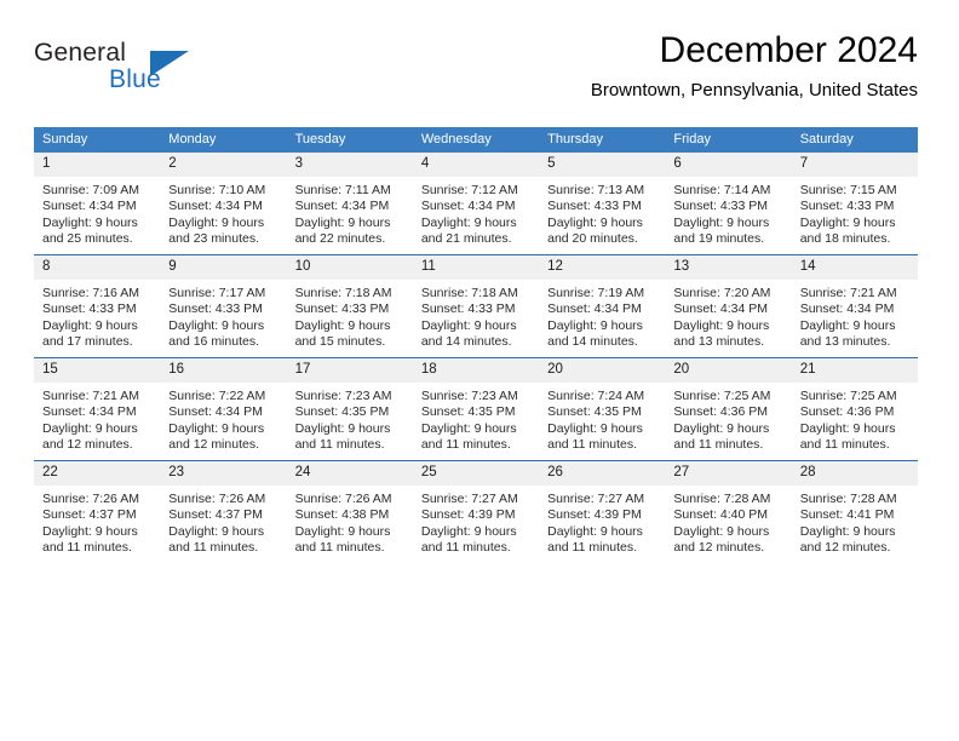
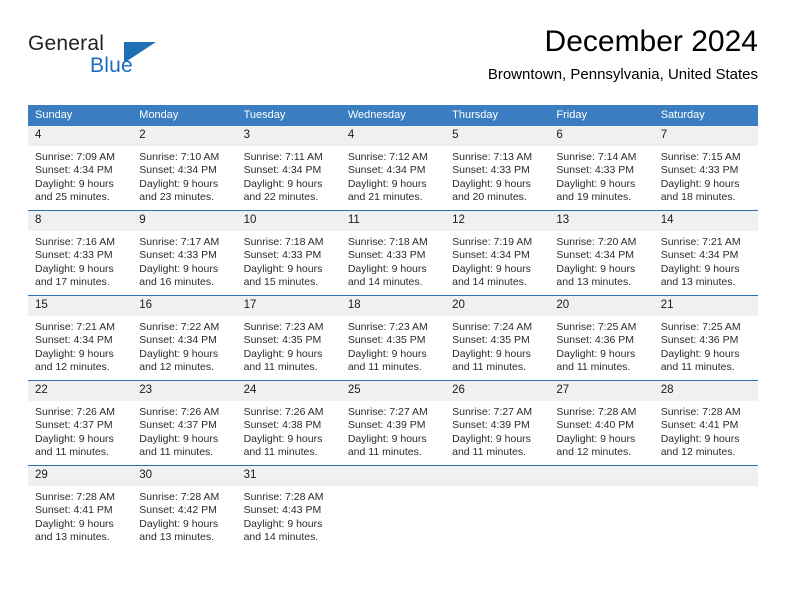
  General
  Blue
  December 2024
  Browntown, Pennsylvania, United States
  Sunday	Monday	Tuesday	Wednesday	Thursday	Friday	Saturday
- 1Sunrise: 7:09 AMSunset: 4:34 PMDaylight: 9 hoursand 25 minutes.	2Sunrise: 7:10 AMSunset: 4:34 PMDaylight: 9 hoursand 23 minutes.	3Sunrise: 7:11 AMSunset: 4:34 PMDaylight: 9 hoursand 22 minutes.	4Sunrise: 7:12 AMSunset: 4:34 PMDaylight: 9 hoursand 21 minutes.	5Sunrise: 7:13 AMSunset: 4:33 PMDaylight: 9 hoursand 20 minutes.	6Sunrise: 7:14 AMSunset: 4:33 PMDaylight: 9 hoursand 19 minutes.	7Sunrise: 7:15 AMSunset: 4:33 PMDaylight: 9 hoursand 18 minutes.
+ 4Sunrise: 7:09 AMSunset: 4:34 PMDaylight: 9 hoursand 25 minutes.	2Sunrise: 7:10 AMSunset: 4:34 PMDaylight: 9 hoursand 23 minutes.	3Sunrise: 7:11 AMSunset: 4:34 PMDaylight: 9 hoursand 22 minutes.	4Sunrise: 7:12 AMSunset: 4:34 PMDaylight: 9 hoursand 21 minutes.	5Sunrise: 7:13 AMSunset: 4:33 PMDaylight: 9 hoursand 20 minutes.	6Sunrise: 7:14 AMSunset: 4:33 PMDaylight: 9 hoursand 19 minutes.	7Sunrise: 7:15 AMSunset: 4:33 PMDaylight: 9 hoursand 18 minutes.
  8Sunrise: 7:16 AMSunset: 4:33 PMDaylight: 9 hoursand 17 minutes.	9Sunrise: 7:17 AMSunset: 4:33 PMDaylight: 9 hoursand 16 minutes.	10Sunrise: 7:18 AMSunset: 4:33 PMDaylight: 9 hoursand 15 minutes.	11Sunrise: 7:18 AMSunset: 4:33 PMDaylight: 9 hoursand 14 minutes.	12Sunrise: 7:19 AMSunset: 4:34 PMDaylight: 9 hoursand 14 minutes.	13Sunrise: 7:20 AMSunset: 4:34 PMDaylight: 9 hoursand 13 minutes.	14Sunrise: 7:21 AMSunset: 4:34 PMDaylight: 9 hoursand 13 minutes.
  15Sunrise: 7:21 AMSunset: 4:34 PMDaylight: 9 hoursand 12 minutes.	16Sunrise: 7:22 AMSunset: 4:34 PMDaylight: 9 hoursand 12 minutes.	17Sunrise: 7:23 AMSunset: 4:35 PMDaylight: 9 hoursand 11 minutes.	18Sunrise: 7:23 AMSunset: 4:35 PMDaylight: 9 hoursand 11 minutes.	20Sunrise: 7:24 AMSunset: 4:35 PMDaylight: 9 hoursand 11 minutes.	20Sunrise: 7:25 AMSunset: 4:36 PMDaylight: 9 hoursand 11 minutes.	21Sunrise: 7:25 AMSunset: 4:36 PMDaylight: 9 hoursand 11 minutes.
  22Sunrise: 7:26 AMSunset: 4:37 PMDaylight: 9 hoursand 11 minutes.	23Sunrise: 7:26 AMSunset: 4:37 PMDaylight: 9 hoursand 11 minutes.	24Sunrise: 7:26 AMSunset: 4:38 PMDaylight: 9 hoursand 11 minutes.	25Sunrise: 7:27 AMSunset: 4:39 PMDaylight: 9 hoursand 11 minutes.	26Sunrise: 7:27 AMSunset: 4:39 PMDaylight: 9 hoursand 11 minutes.	27Sunrise: 7:28 AMSunset: 4:40 PMDaylight: 9 hoursand 12 minutes.	28Sunrise: 7:28 AMSunset: 4:41 PMDaylight: 9 hoursand 12 minutes.
+ 29Sunrise: 7:28 AMSunset: 4:41 PMDaylight: 9 hoursand 13 minutes.	30Sunrise: 7:28 AMSunset: 4:42 PMDaylight: 9 hoursand 13 minutes.	31Sunrise: 7:28 AMSunset: 4:43 PMDaylight: 9 hoursand 14 minutes.
